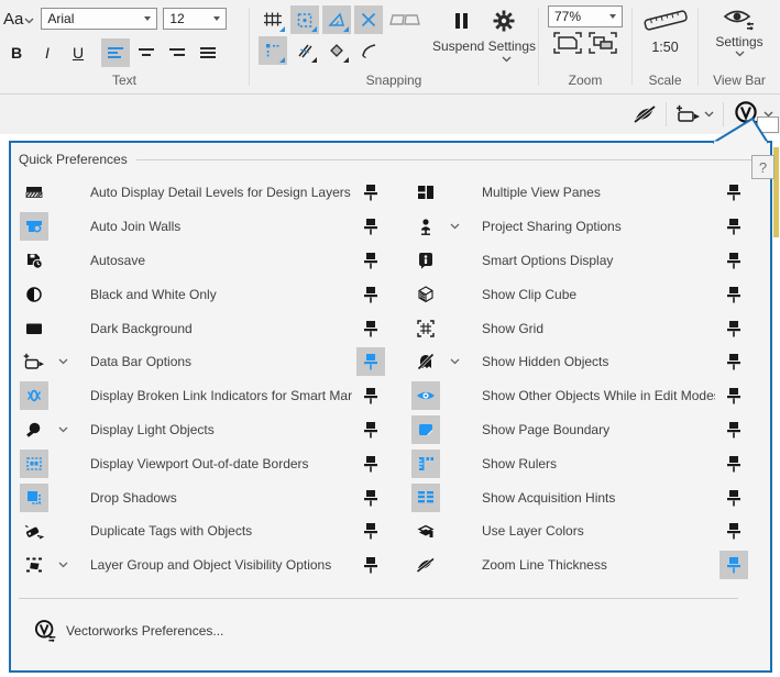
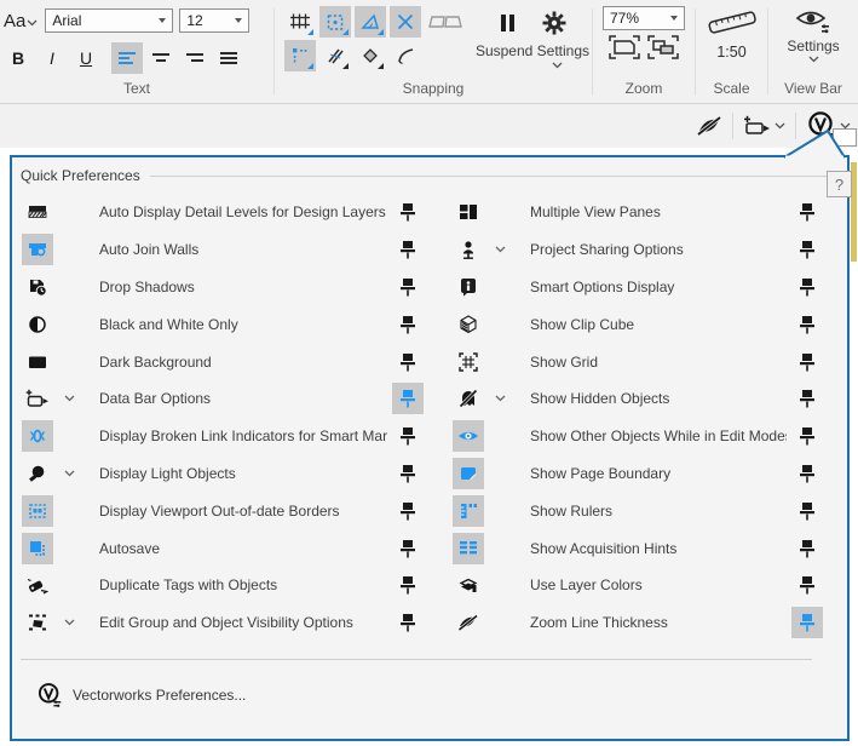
  Aa
  Arial
  12
  B
  I
  U
  Text
  Suspend Settings
  Snapping
  77%
  Zoom
  1:50
  Scale
  Settings
  View Bar
  ?
  Quick Preferences
  Auto Display Detail Levels for Design Layers
  Auto Join Walls
- Autosave
+ Drop Shadows
  Black and White Only
  Dark Background
  Data Bar Options
  Display Broken Link Indicators for Smart Mar
  Display Light Objects
  Display Viewport Out-of-date Borders
- Drop Shadows
+ Autosave
  Duplicate Tags with Objects
- Layer Group and Object Visibility Options
+ Edit Group and Object Visibility Options
  Multiple View Panes
  Project Sharing Options
  Smart Options Display
  Show Clip Cube
  Show Grid
  Show Hidden Objects
  Show Other Objects While in Edit Mode
  Show Page Boundary
  Show Rulers
  Show Acquisition Hints
  Use Layer Colors
  Zoom Line Thickness
  Vectorworks Preferences...
